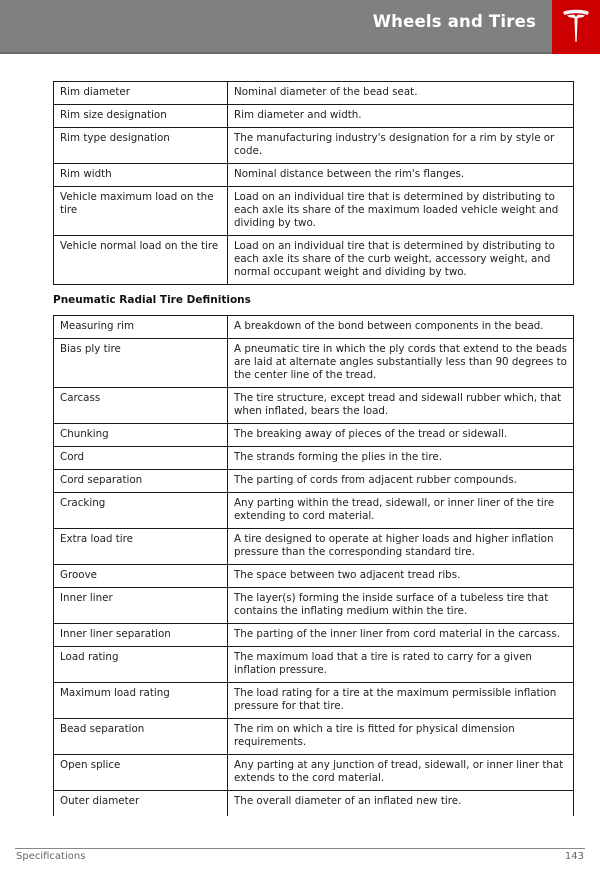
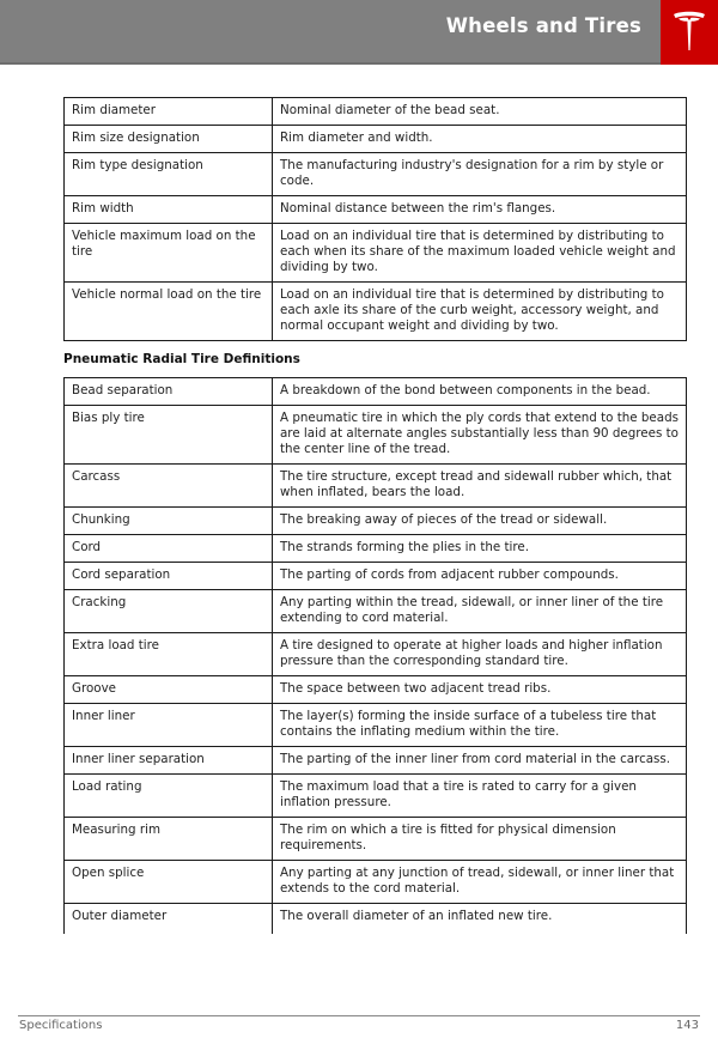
  Wheels and Tires
  Rim diameter	Nominal diameter of the bead seat.
  Rim size designation	Rim diameter and width.
  Rim type designation	The manufacturing industry's designation for a rim by style or code.
  Rim width	Nominal distance between the rim's flanges.
- Vehicle maximum load on the tire	Load on an individual tire that is determined by distributing to each axle its share of the maximum loaded vehicle weight and dividing by two.
+ Vehicle maximum load on the tire	Load on an individual tire that is determined by distributing to each when its share of the maximum loaded vehicle weight and dividing by two.
  Vehicle normal load on the tire	Load on an individual tire that is determined by distributing to each axle its share of the curb weight, accessory weight, and normal occupant weight and dividing by two.
  Pneumatic Radial Tire Definitions
- Measuring rim	A breakdown of the bond between components in the bead.
+ Bead separation	A breakdown of the bond between components in the bead.
  Bias ply tire	A pneumatic tire in which the ply cords that extend to the beads are laid at alternate angles substantially less than 90 degrees to the center line of the tread.
  Carcass	The tire structure, except tread and sidewall rubber which, that when inflated, bears the load.
  Chunking	The breaking away of pieces of the tread or sidewall.
  Cord	The strands forming the plies in the tire.
  Cord separation	The parting of cords from adjacent rubber compounds.
  Cracking	Any parting within the tread, sidewall, or inner liner of the tire extending to cord material.
  Extra load tire	A tire designed to operate at higher loads and higher inflation pressure than the corresponding standard tire.
  Groove	The space between two adjacent tread ribs.
  Inner liner	The layer(s) forming the inside surface of a tubeless tire that contains the inflating medium within the tire.
  Inner liner separation	The parting of the inner liner from cord material in the carcass.
  Load rating	The maximum load that a tire is rated to carry for a given inflation pressure.
- Maximum load rating	The load rating for a tire at the maximum permissible inflation pressure for that tire.
- Bead separation	The rim on which a tire is fitted for physical dimension requirements.
+ Measuring rim	The rim on which a tire is fitted for physical dimension requirements.
  Open splice	Any parting at any junction of tread, sidewall, or inner liner that extends to the cord material.
  Outer diameter	The overall diameter of an inflated new tire.
  Specifications
  143
